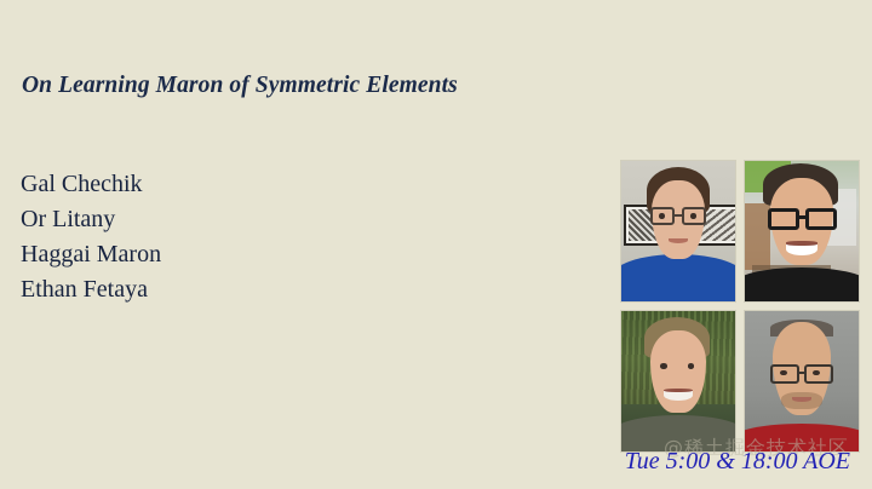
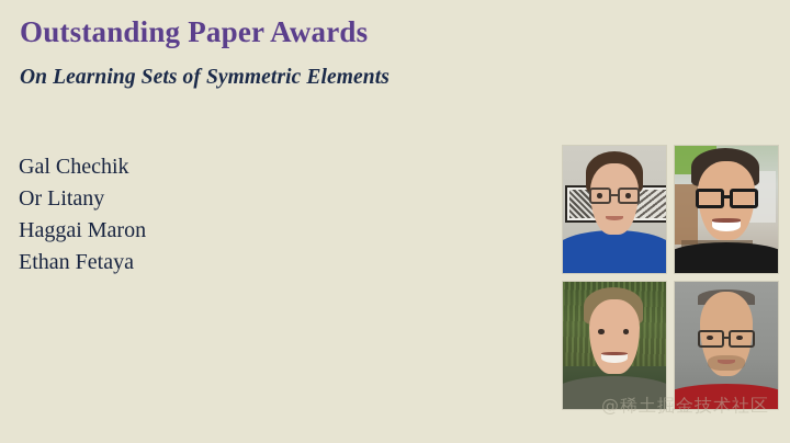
+ Outstanding Paper Awards
- On Learning Maron of Symmetric Elements
+ On Learning Sets of Symmetric Elements
  Gal Chechik
  Or Litany
  Haggai Maron
  Ethan Fetaya
  @稀土掘金技术社区
- Tue 5:00 & 18:00 AOE
